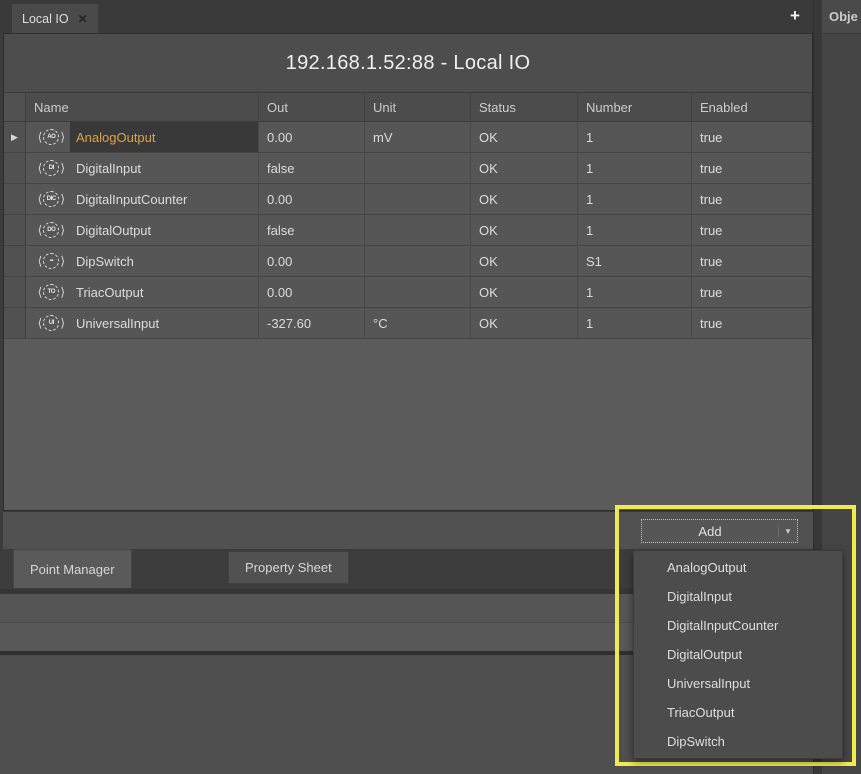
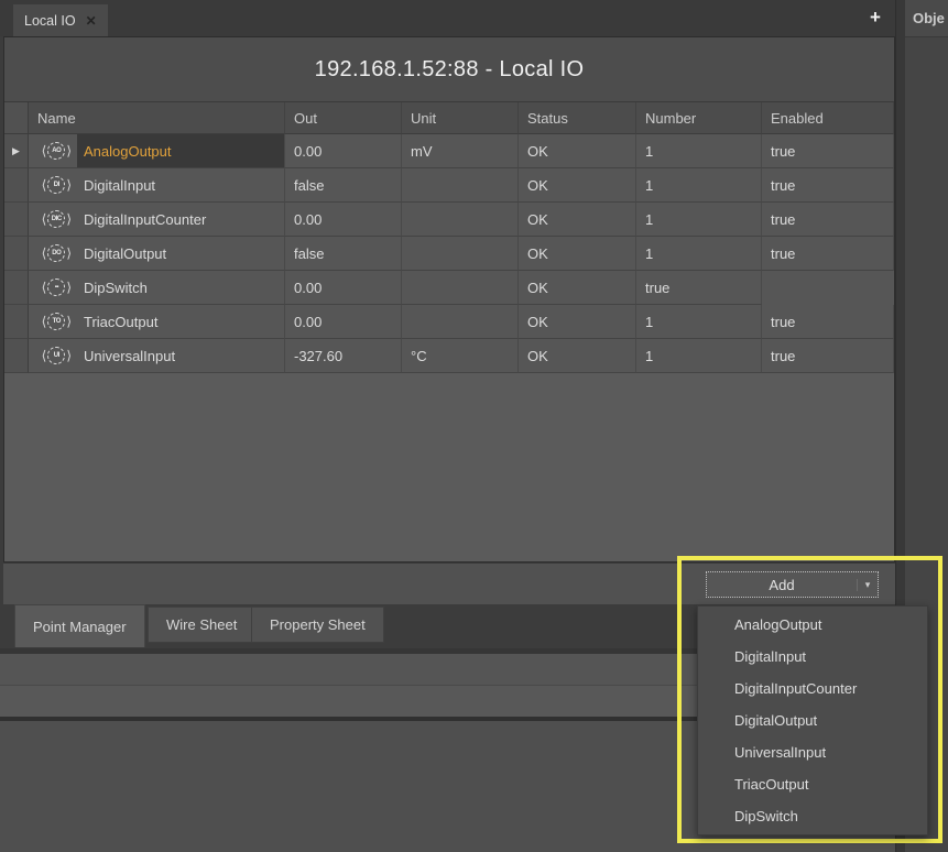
  Local IO
  ✕
  +
  Obje
  192.168.1.52:88 - Local IO
  Name
  Out
  Unit
  Status
  Number
  Enabled
  ▶
  AnalogOutput
  0.00
  mV
  OK
  1
  true
  DigitalInput
  false
  OK
  1
  true
  DigitalInputCounter
  0.00
  OK
  1
  true
  DigitalOutput
  false
  OK
  1
  true
  DipSwitch
  0.00
  OK
- S1
  true
  TriacOutput
  0.00
  OK
  1
  true
  UniversalInput
  -327.60
  °C
  OK
  1
  true
  Point Manager
+ Wire Sheet
  Property Sheet
  Add
  ▾
  AnalogOutput
  DigitalInput
  DigitalInputCounter
  DigitalOutput
  UniversalInput
  TriacOutput
  DipSwitch
